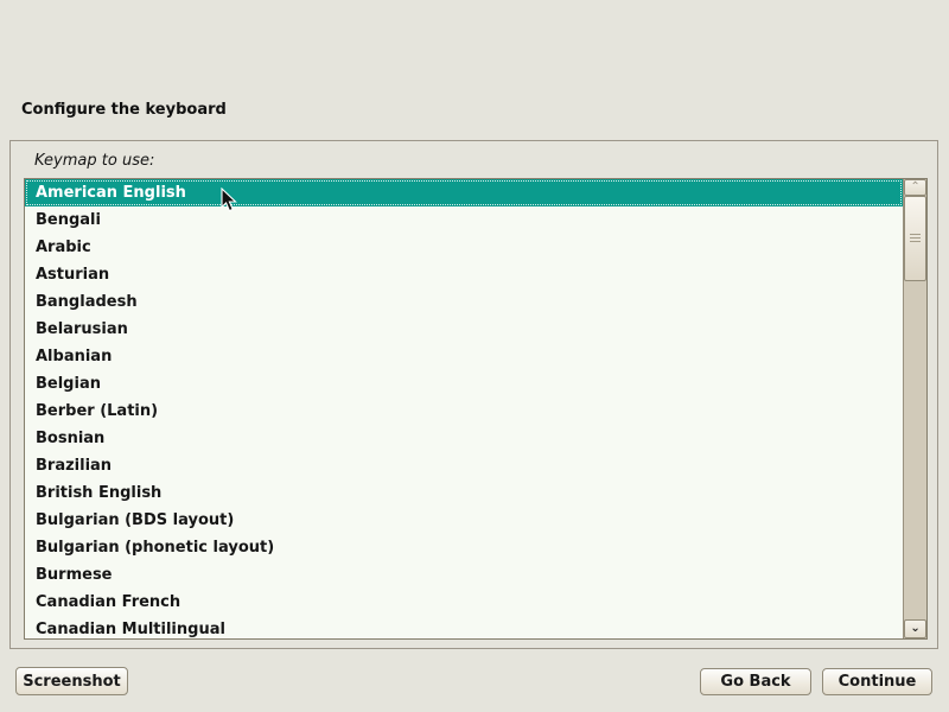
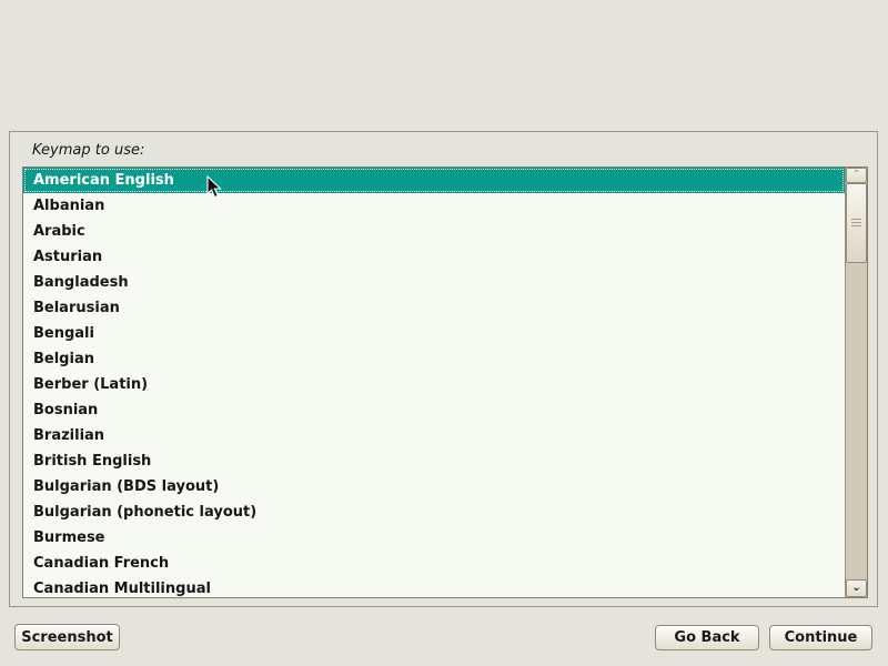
- Configure the keyboard
  Keymap to use:
  American English
- Bengali
+ Albanian
  Arabic
  Asturian
  Bangladesh
  Belarusian
- Albanian
+ Bengali
  Belgian
  Berber (Latin)
  Bosnian
  Brazilian
  British English
  Bulgarian (BDS layout)
  Bulgarian (phonetic layout)
  Burmese
  Canadian French
  Canadian Multilingual
  ⌃
  ⌄
  Screenshot
  Go Back
  Continue
